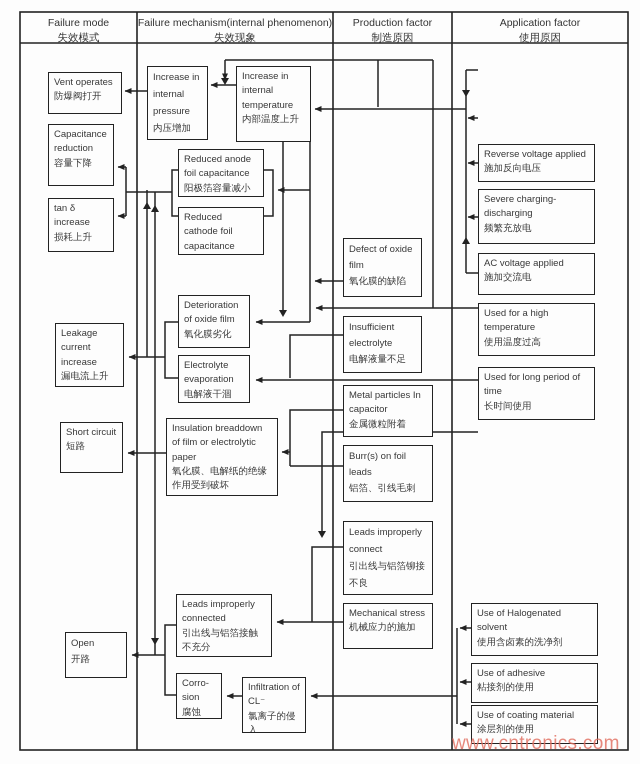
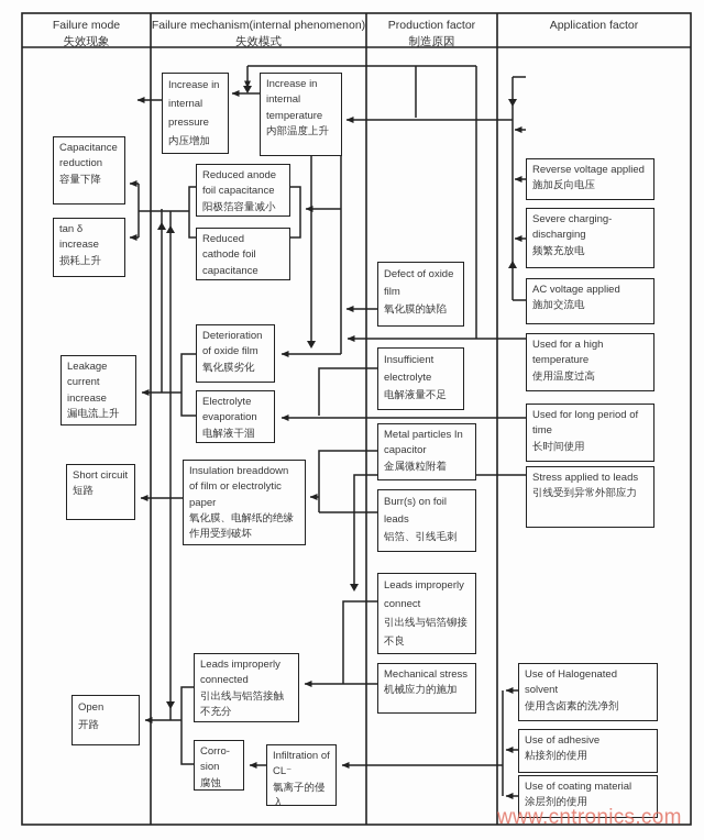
  Failure mode
- 失效模式
+ 失效现象
  Failure mechanism(internal phenomenon)
- 失效现象
+ 失效模式
  Production factor
  制造原因
  Application factor
- 使用原因
- Vent operates
- 防爆阀打开
  Capacitance reduction
  容量下降
  tan δ increase
  损耗上升
  Leakage current increase
  漏电流上升
  Short circuit
  短路
  Open
  开路
  Increase in internal pressure
  内压增加
  Increase in internal temperature
  内部温度上升
  Reduced anode foil capacitance
  阳极箔容量减小
  Reduced cathode foil capacitance
  Deterioration of oxide film
  氧化膜劣化
  Electrolyte evaporation
  电解液干涸
  Insulation breaddown of film or electrolytic paper
  氧化膜、电解纸的绝缘作用受到破坏
  Leads improperly connected
  引出线与铝箔接触不充分
  Corro-sion
  腐蚀
  Infiltration of CL⁻
  氯离子的侵入
  Defect of oxide film
  氧化膜的缺陷
  Insufficient electrolyte
  电解液量不足
  Metal particles In capacitor
  金属微粒附着
  Burr(s) on foil leads
  铝箔、引线毛刺
  Leads improperly connect
  引出线与铝箔铆接不良
  Mechanical stress
  机械应力的施加
  Reverse voltage applied
  施加反向电压
  Severe charging-discharging
  频繁充放电
  AC voltage applied
  施加交流电
  Used for a high temperature
  使用温度过高
  Used for long period of time
  长时间使用
+ Stress applied to leads
+ 引线受到异常外部应力
  Use of Halogenated solvent
  使用含卤素的洗净剂
  Use of adhesive
  粘接剂的使用
  Use of coating material
  涂层剂的使用
  www.cntronics.com
